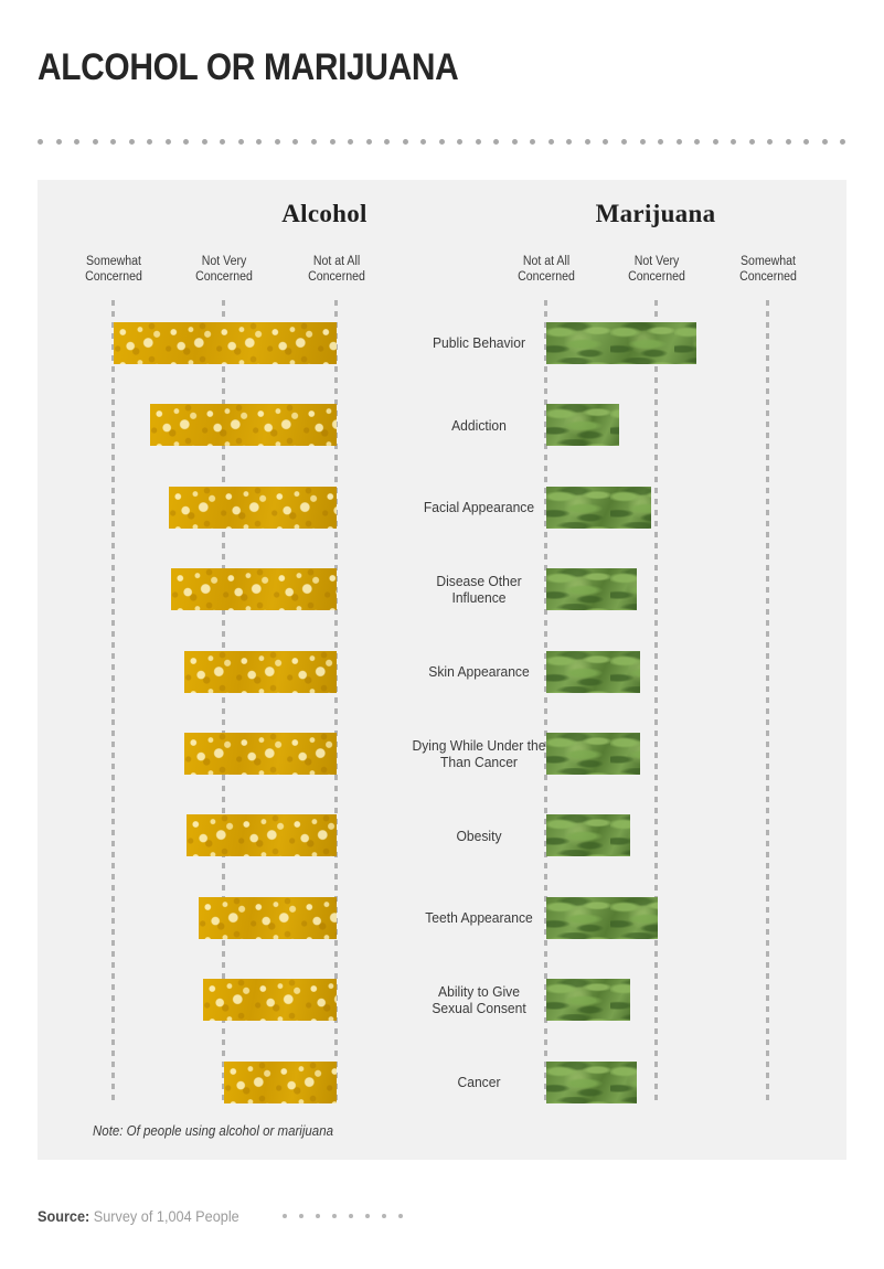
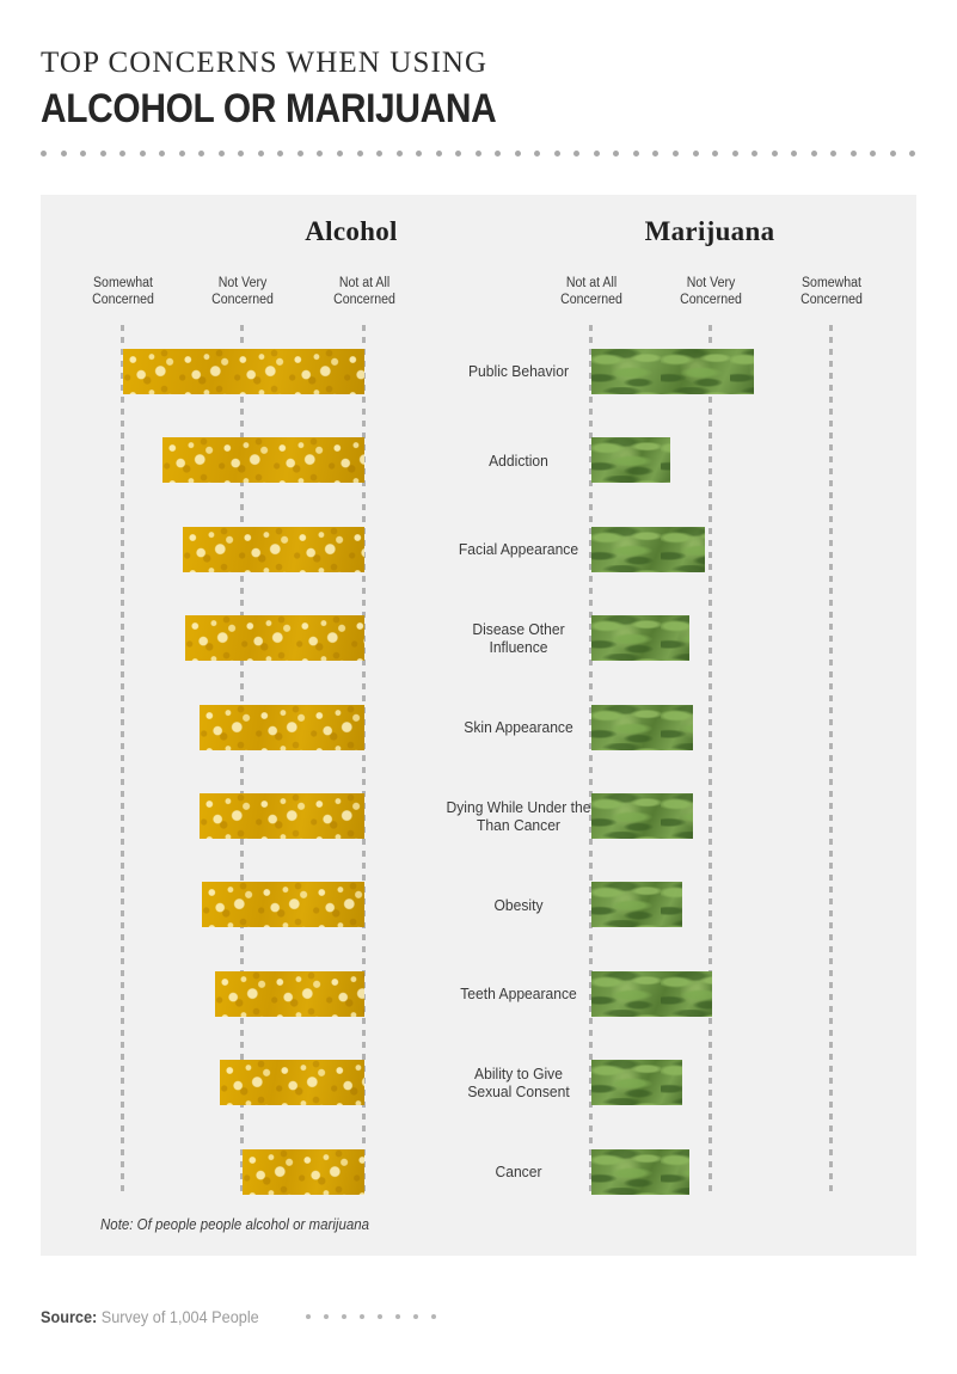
+ TOP CONCERNS WHEN USING
  ALCOHOL OR MARIJUANA
  Alcohol
  Marijuana
  Somewhat
  Concerned
  Not Very
  Concerned
  Not at All
  Concerned
  Not at All
  Concerned
  Not Very
  Concerned
  Somewhat
  Concerned
  Public Behavior
  Addiction
  Facial Appearance
  Disease Other
  Influence
  Skin Appearance
  Dying While Under the
  Than Cancer
  Obesity
  Teeth Appearance
  Ability to Give
  Sexual Consent
  Cancer
- Note: Of people using alcohol or marijuana
+ Note: Of people people alcohol or marijuana
  Source: Survey of 1,004 People
